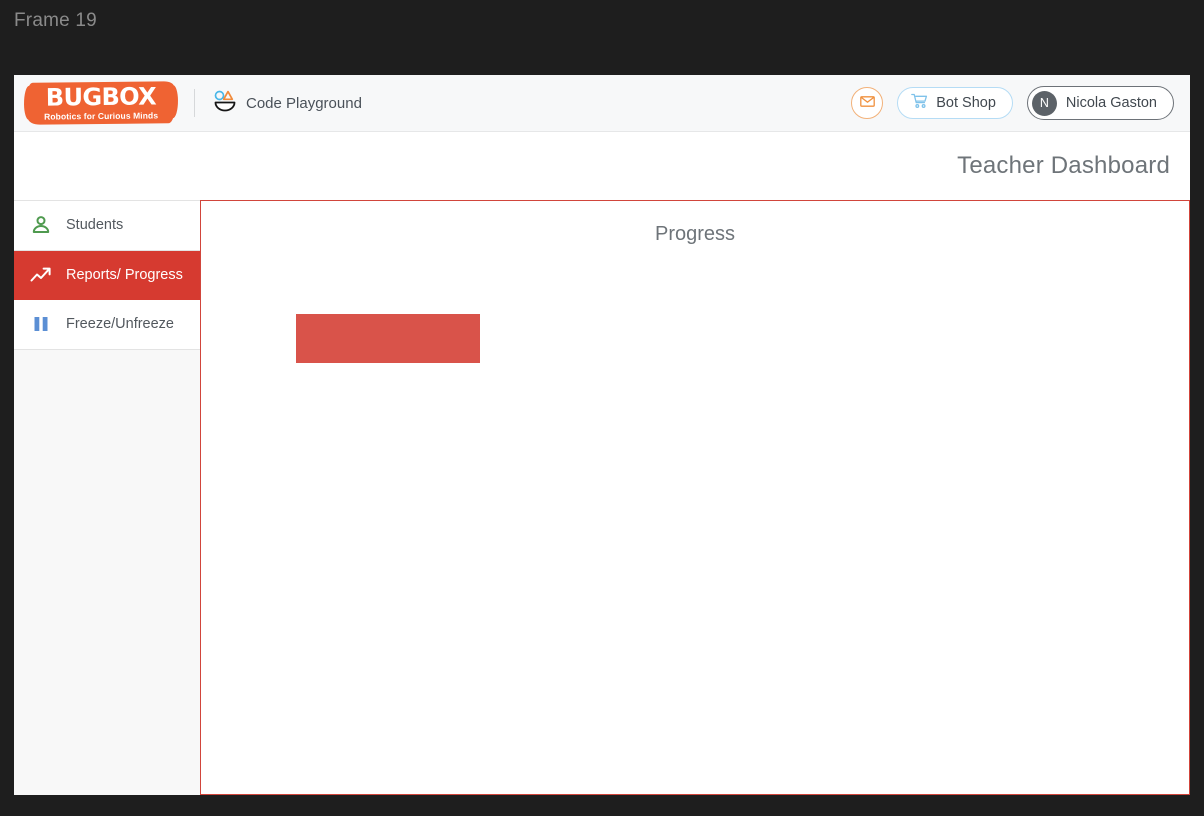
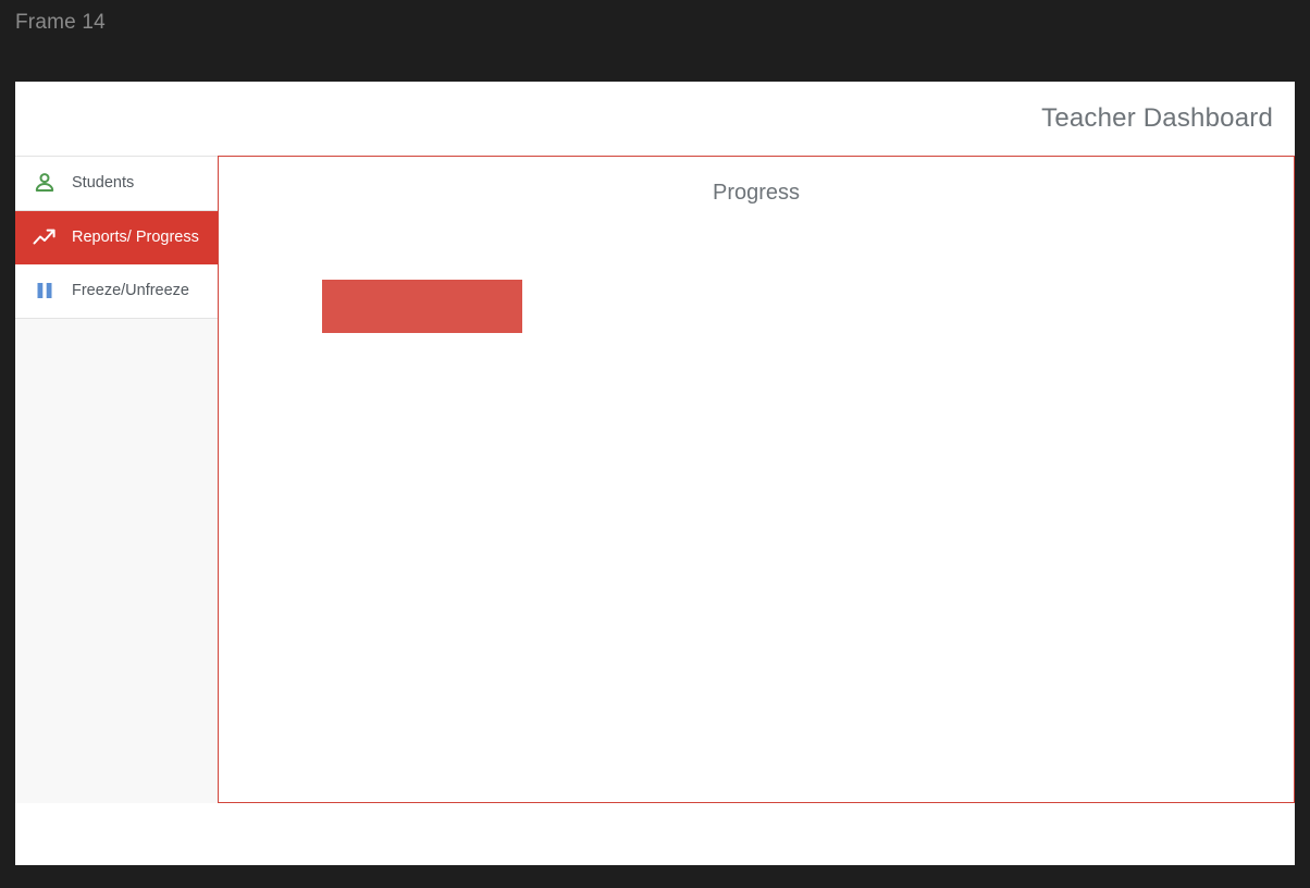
- Frame 19
+ Frame 14
- BUGBOX
- Robotics for Curious Minds
- Code Playground
- Bot Shop
- N
- Nicola Gaston
  Teacher Dashboard
  Students
  Reports/ Progress
  Freeze/Unfreeze
  Progress
